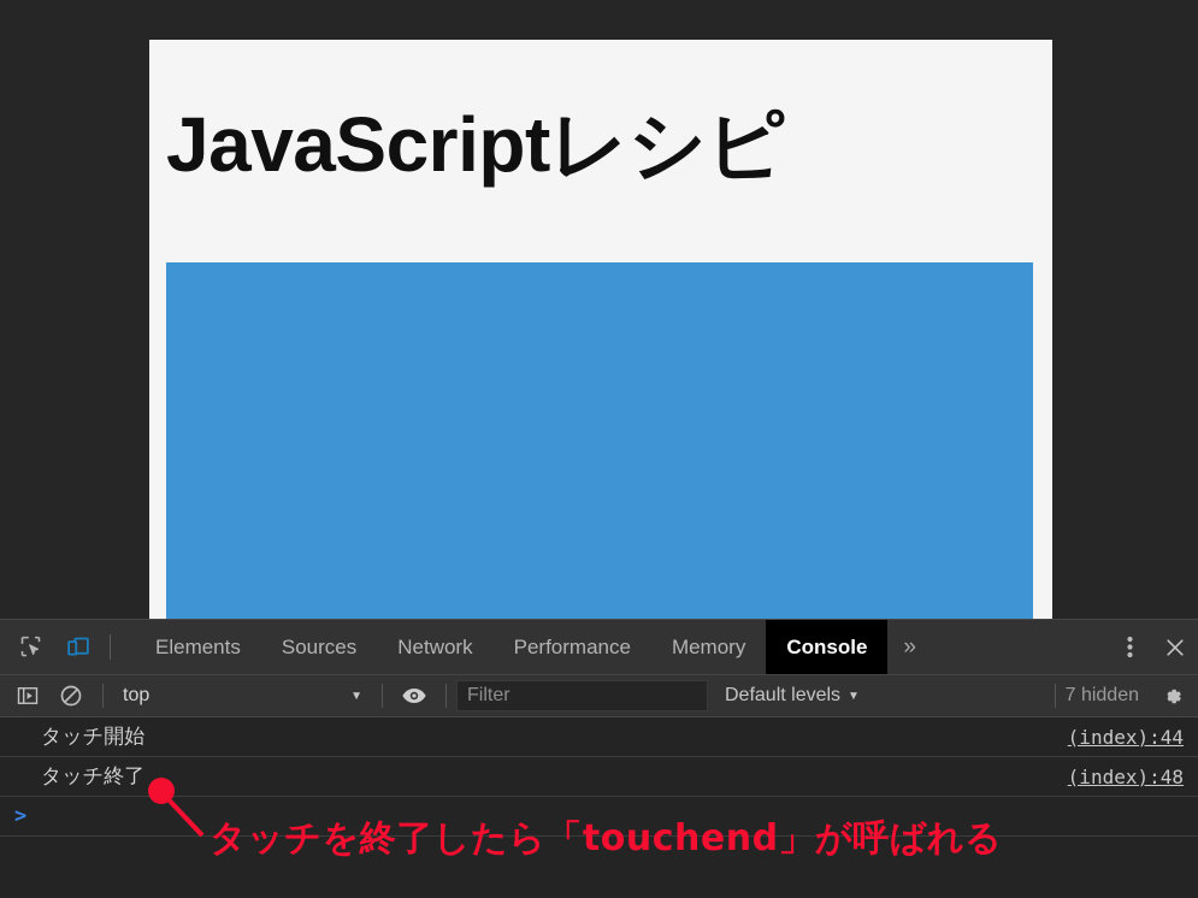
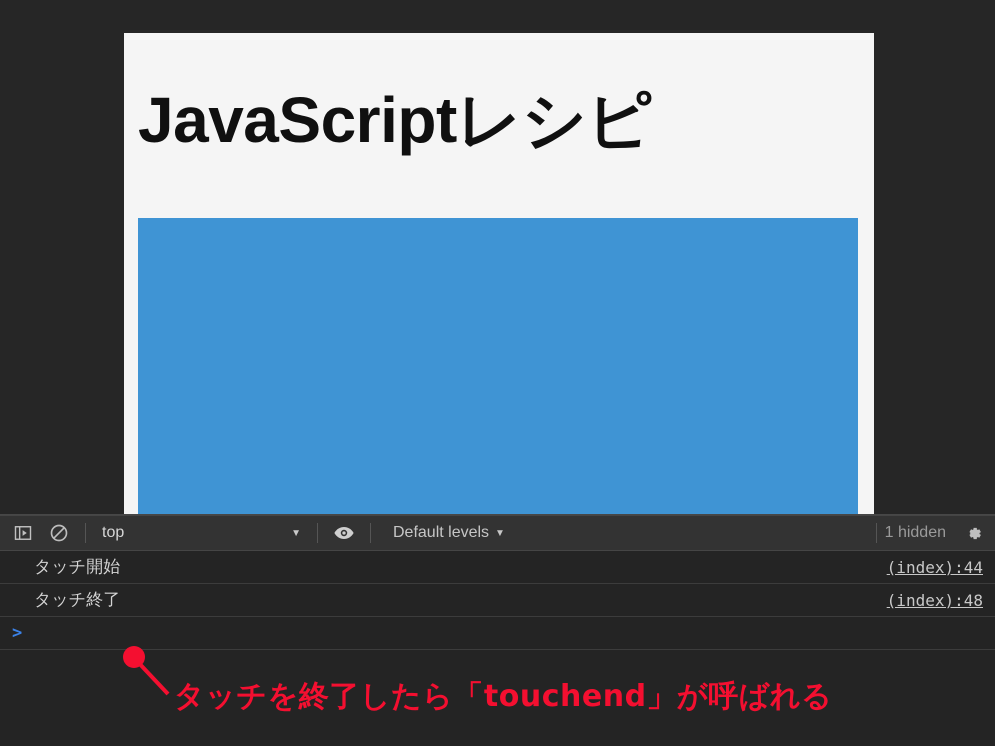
  JavaScriptレシピ
- Elements
- Sources
- Network
- Performance
- Memory
- Console
- »
  top
  ▼
- Filter
  Default levels
  ▼
- 7 hidden
+ 1 hidden
  タッチ開始
  (index):44
  タッチ終了
  (index):48
  >
  タッチを終了したら「touchend」が呼ばれる
